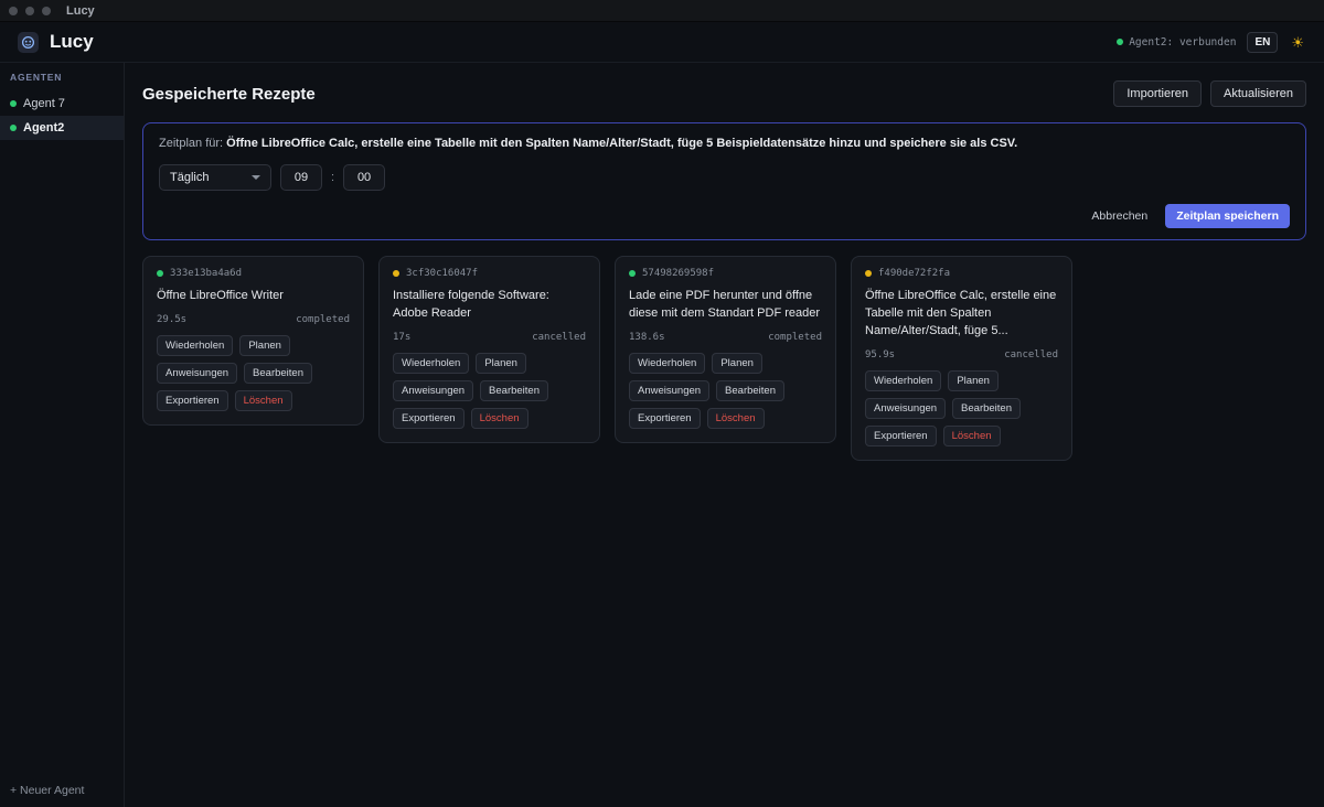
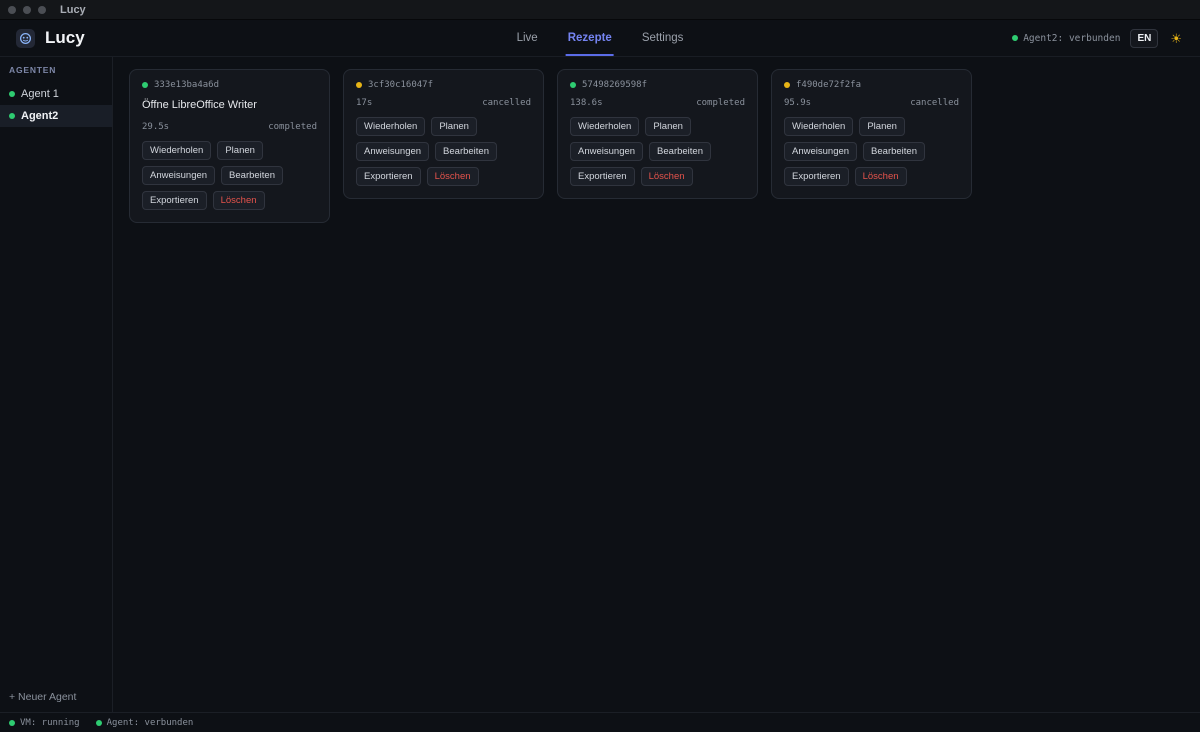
  Lucy
  Lucy
+ Live
+ Rezepte
+ Settings
  Agent2: verbunden
  EN
  ☀
  AGENTEN
- Agent 7
+ Agent 1
  Agent2
  + Neuer Agent
- Gespeicherte Rezepte
- Importieren
- Aktualisieren
- Zeitplan für: Öffne LibreOffice Calc, erstelle eine Tabelle mit den Spalten Name/Alter/Stadt, füge 5 Beispieldatensätze hinzu und speichere sie als CSV.
- Täglich
- 09
- :
- 00
- Abbrechen
- Zeitplan speichern
  333e13ba4a6d
  Öffne LibreOffice Writer
  29.5s
  completed
  Wiederholen
  Planen
  Anweisungen
  Bearbeiten
  Exportieren
  Löschen
  3cf30c16047f
- Installiere folgende Software: Adobe Reader
  17s
  cancelled
  Wiederholen
  Planen
  Anweisungen
  Bearbeiten
  Exportieren
  Löschen
  57498269598f
- Lade eine PDF herunter und öffne diese mit dem Standart PDF reader
  138.6s
  completed
  Wiederholen
  Planen
  Anweisungen
  Bearbeiten
  Exportieren
  Löschen
  f490de72f2fa
- Öffne LibreOffice Calc, erstelle eine Tabelle mit den Spalten Name/Alter/Stadt, füge 5...
  95.9s
  cancelled
  Wiederholen
  Planen
  Anweisungen
  Bearbeiten
  Exportieren
  Löschen
+ VM: running
+ Agent: verbunden
